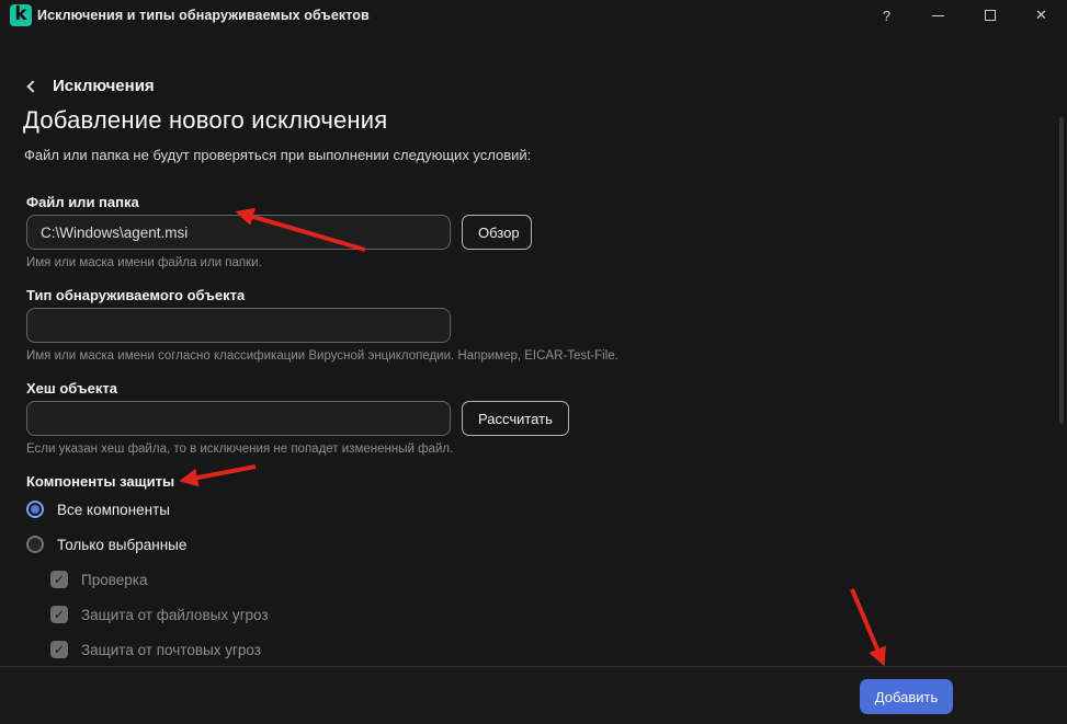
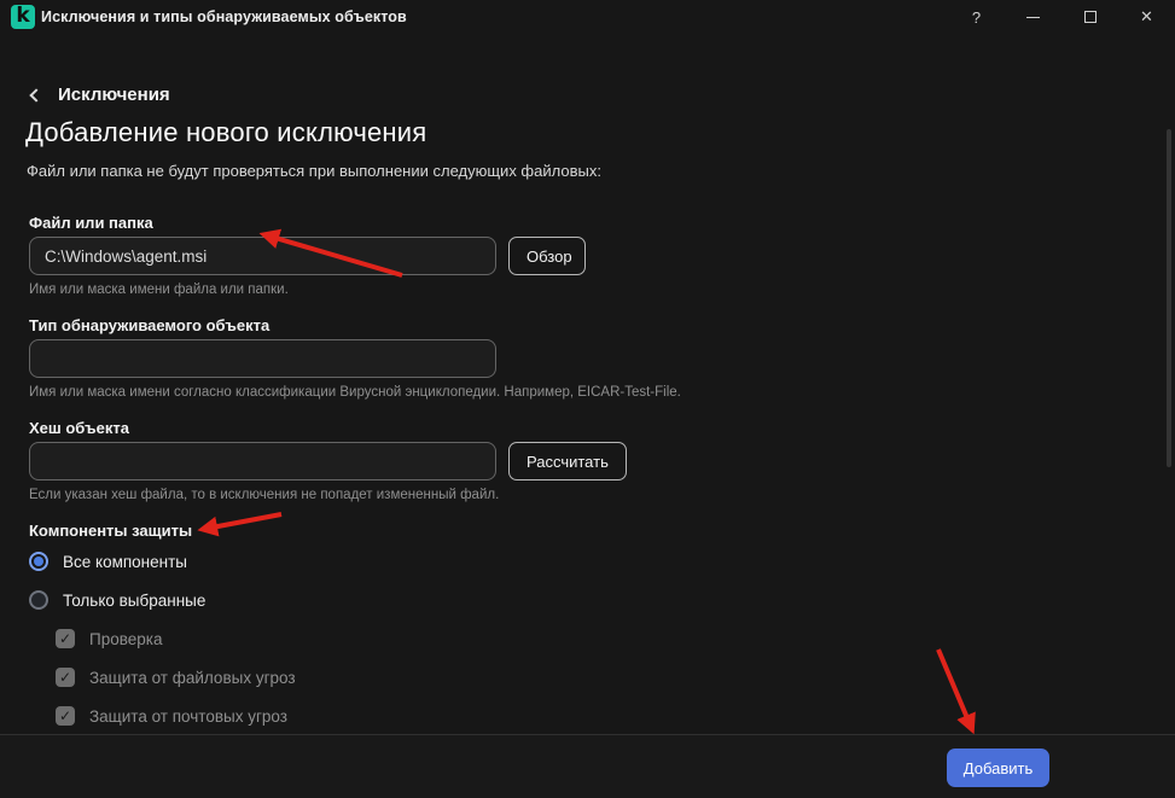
  k
  Исключения и типы обнаруживаемых объектов
  ?
  ✕
  Исключения
  Добавление нового исключения
- Файл или папка не будут проверяться при выполнении следующих условий:
+ Файл или папка не будут проверяться при выполнении следующих файловых:
  Файл или папка
  C:\Windows\agent.msi
  Обзор
  Имя или маска имени файла или папки.
  Тип обнаруживаемого объекта
  Имя или маска имени согласно классификации Вирусной энциклопедии. Например, EICAR-Test-File.
  Хеш объекта
  Рассчитать
  Если указан хеш файла, то в исключения не попадет измененный файл.
  Компоненты защиты
  Все компоненты
  Только выбранные
  ✓
  Проверка
  ✓
  Защита от файловых угроз
  ✓
  Защита от почтовых угроз
  Добавить
